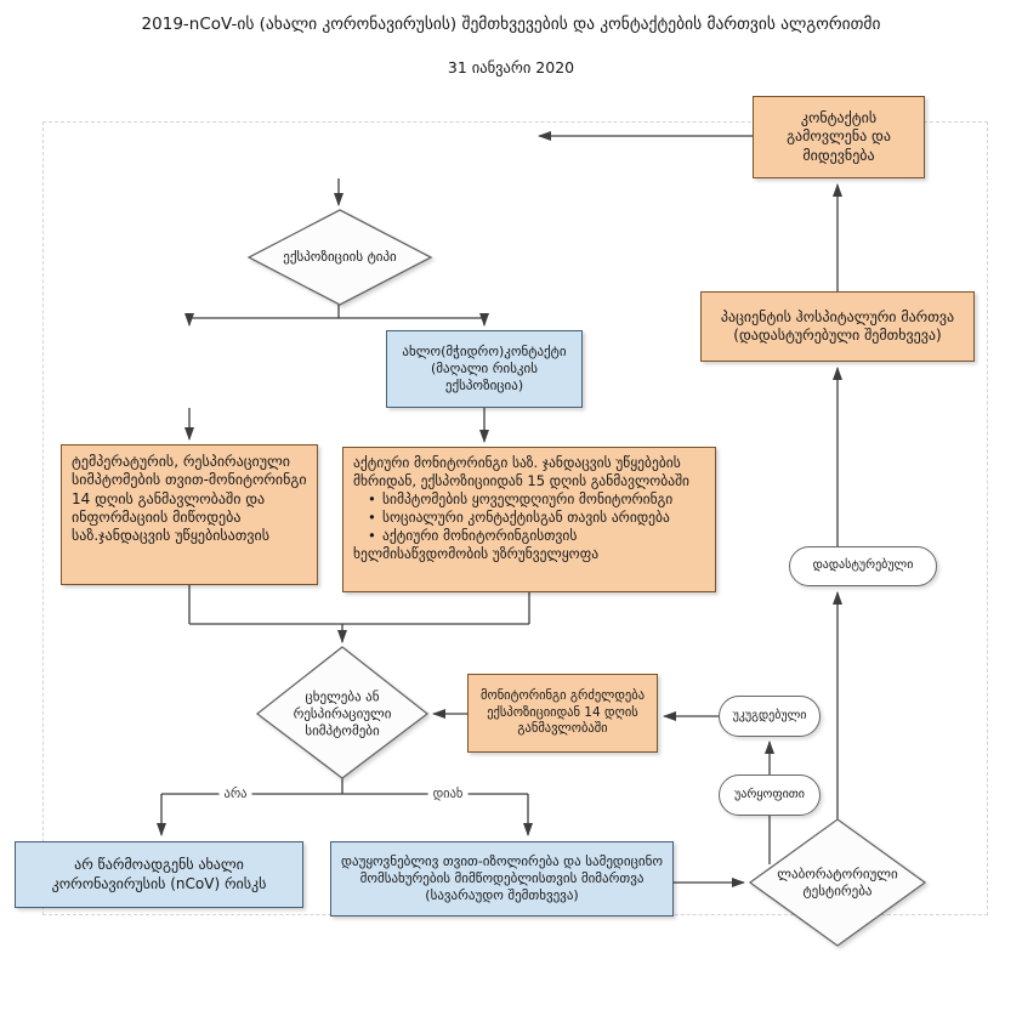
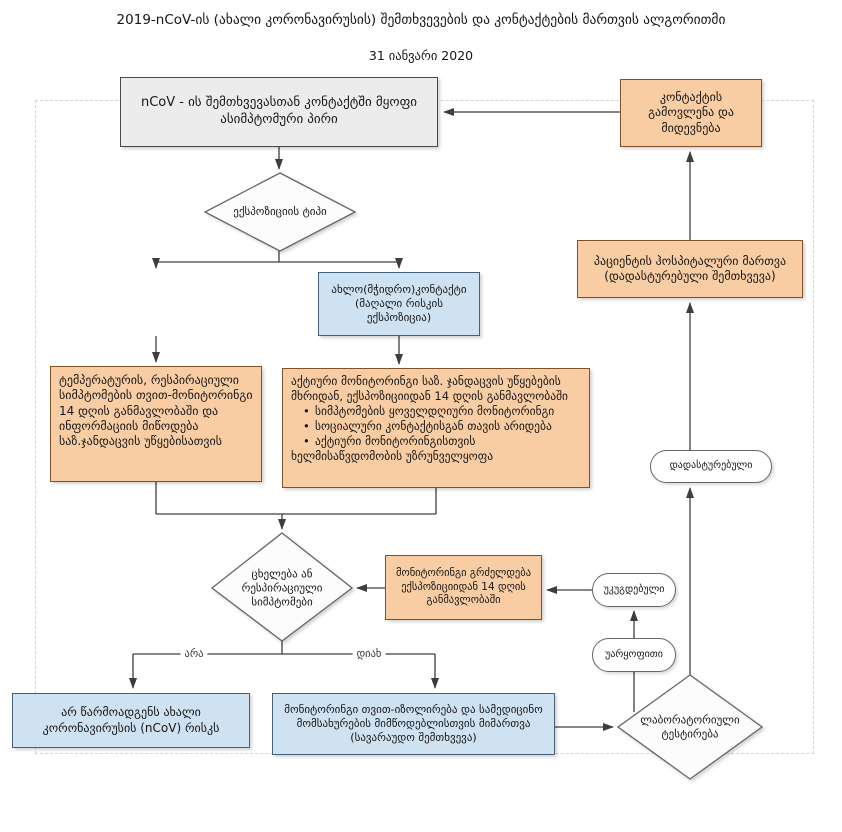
  2019-nCoV-ის (ახალი კორონავირუსის) შემთხვევების და კონტაქტების მართვის ალგორითმი
  31 იანვარი 2020
+ nCoV - ის შემთხვევასთან კონტაქტში მყოფი ასიმპტომური პირი
  კონტაქტის გამოვლენა და მიდევნება
  ახლო(მჭიდრო)კონტაქტი (მაღალი რისკის ექსპოზიცია)
  ტემპერატურის, რესპირაციული სიმპტომების თვით-მონიტორინგი 14 დღის განმავლობაში და ინფორმაციის მიწოდება საზ.ჯანდაცვის უწყებისათვის
- აქტიური მონიტორინგი საზ. ჯანდაცვის უწყებების მხრიდან, ექსპოზიციიდან 15 დღის განმავლობაში
+ აქტიური მონიტორინგი საზ. ჯანდაცვის უწყებების მხრიდან, ექსპოზიციიდან 14 დღის განმავლობაში
  სიმპტომების ყოველდღიური მონიტორინგი
  სოციალური კონტაქტისგან თავის არიდება
  აქტიური მონიტორინგისთვის ხელმისაწვდომობის უზრუნველყოფა
  მონიტორინგი გრძელდება ექსპოზიციიდან 14 დღის განმავლობაში
  უკუგდებული
  უარყოფითი
  დადასტურებული
  პაციენტის ჰოსპიტალური მართვა (დადასტურებული შემთხვევა)
  არ წარმოადგენს ახალი კორონავირუსის (nCoV) რისკს
- დაუყოვნებლივ თვით-იზოლირება და სამედიცინო მომსახურების მიმწოდებლისთვის მიმართვა (სავარაუდო შემთხვევა)
+ მონიტორინგი თვით-იზოლირება და სამედიცინო მომსახურების მიმწოდებლისთვის მიმართვა (სავარაუდო შემთხვევა)
  ექსპოზიციის ტიპი
  ცხელება ან რესპირაციული სიმპტომები
  ლაბორატორიული ტესტირება
  არა
  დიახ
